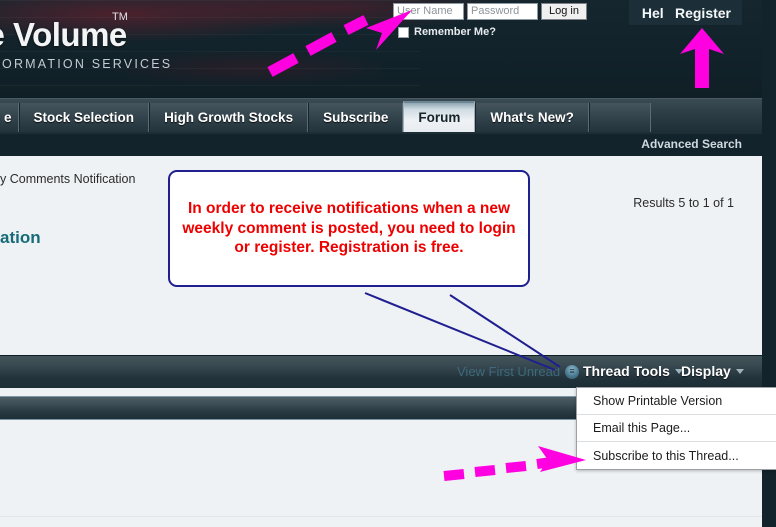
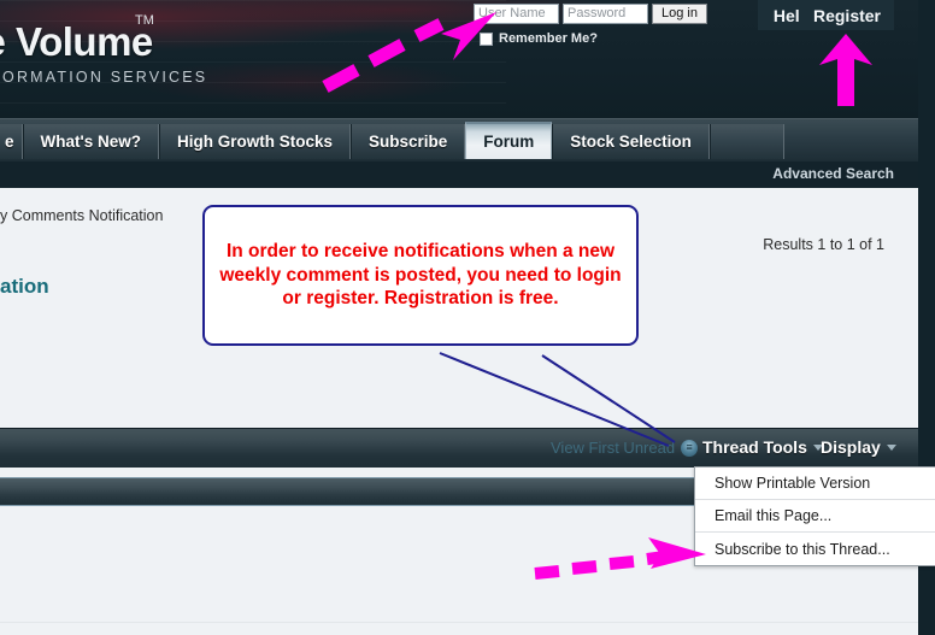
  TM
  ORMATION SERVICES
  User Name
  Password
  Log in
  Remember Me?
  Hel
  Register
  e
- Stock Selection
+ What's New?
  High Growth Stocks
  Subscribe
  Forum
- What's New?
+ Stock Selection
  Advanced Search
  y Comments Notification
  ation
- Results 5 to 1 of 1
+ Results 1 to 1 of 1
  View First Unread
  ≡
  Thread Tools
  Display
  Show Printable Version
  Email this Page...
  Subscribe to this Thread...
  In order to receive notifications when a new weekly comment is posted, you need to login or register. Registration is free.
